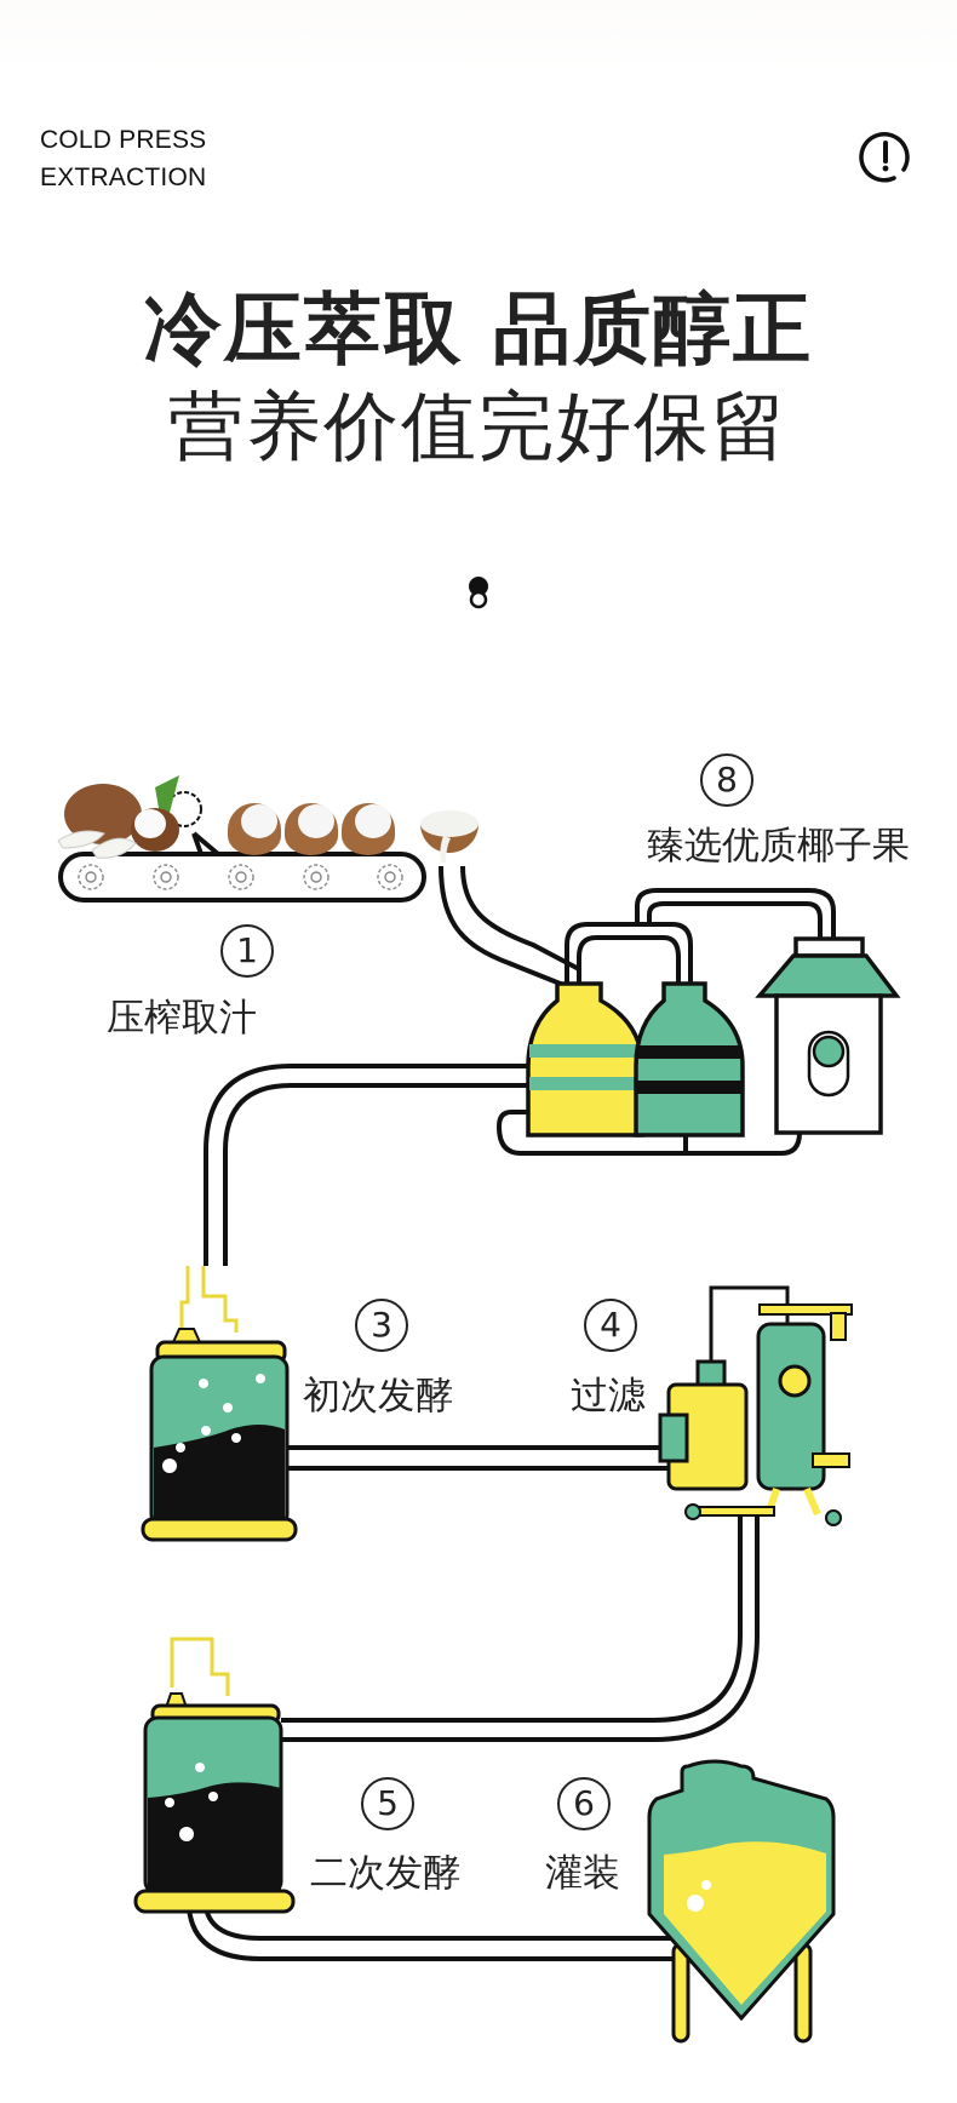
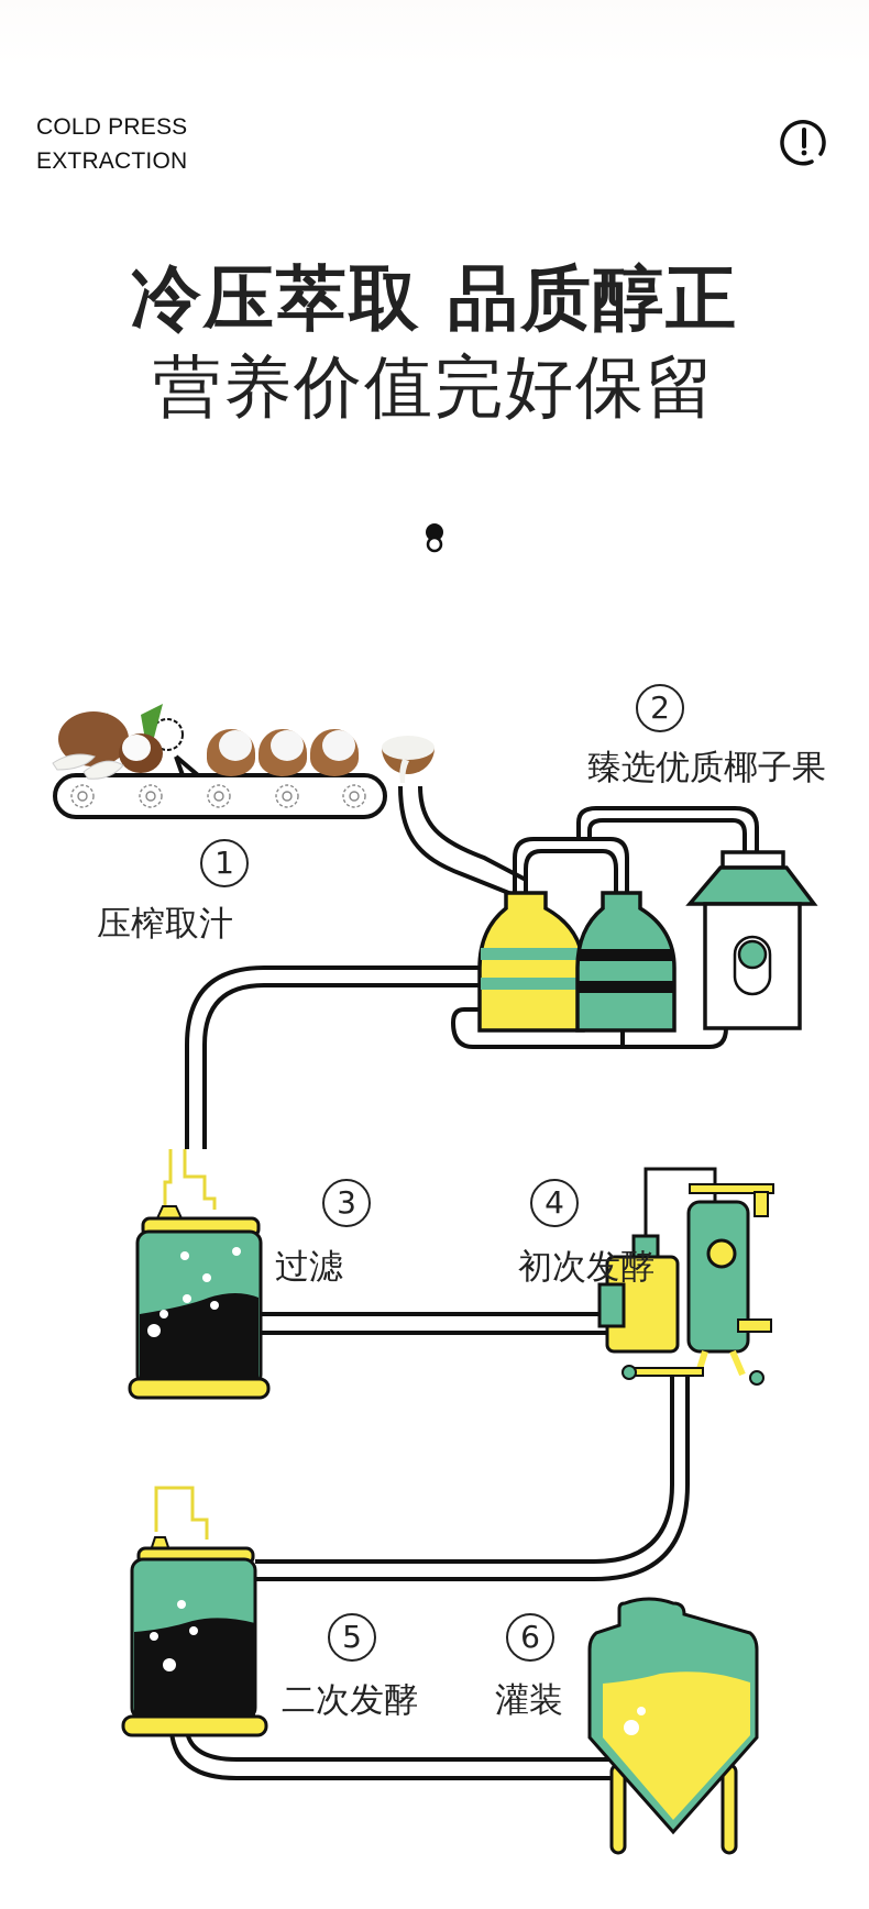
  COLD PRESS
  EXTRACTION
  冷压萃取 品质醇正
  营养价值完好保留
  1
  压榨取汁
- 8
+ 2
  臻选优质椰子果
  3
- 初次发酵
+ 过滤
  4
- 过滤
+ 初次发酵
  5
  二次发酵
  6
  灌装
